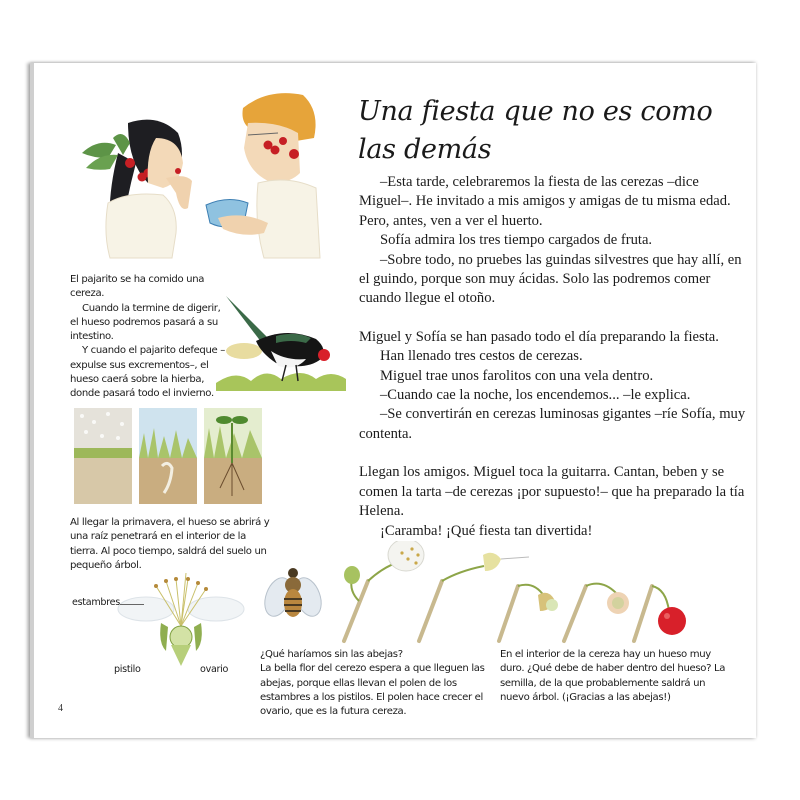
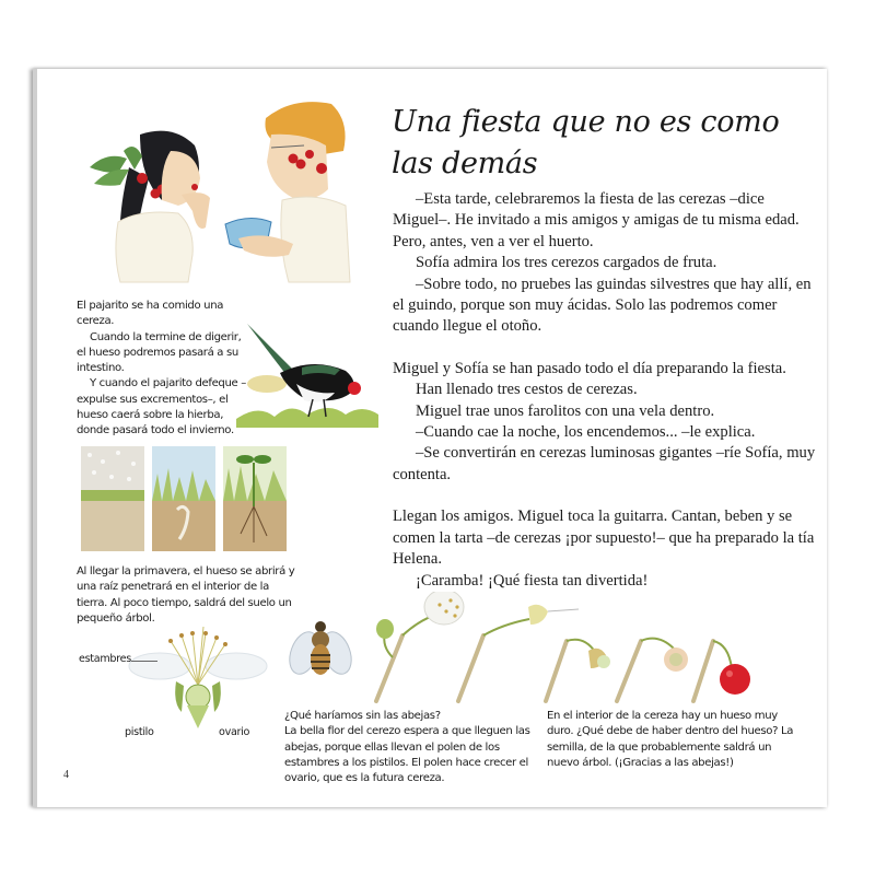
  El pajarito se ha comido una cereza.
  Cuando la termine de digerir, el hueso podremos pasará a su intestino.
  Y cuando el pajarito defeque –expulse sus excrementos–, el hueso caerá sobre la hierba, donde pasará todo el invierno.
  Al llegar la primavera, el hueso se abrirá y una raíz penetrará en el interior de la tierra. Al poco tiempo, saldrá del suelo un pequeño árbol.
  estambres
  pistilo
  ovario
  4
  Una fiesta que no es como las demás
  –Esta tarde, celebraremos la fiesta de las cerezas –dice Miguel–. He invitado a mis amigos y amigas de tu misma edad. Pero, antes, ven a ver el huerto.
- Sofía admira los tres tiempo cargados de fruta.
+ Sofía admira los tres cerezos cargados de fruta.
  –Sobre todo, no pruebes las guindas silvestres que hay allí, en el guindo, porque son muy ácidas. Solo las podremos comer cuando llegue el otoño.
  Miguel y Sofía se han pasado todo el día preparando la fiesta.
  Han llenado tres cestos de cerezas.
  Miguel trae unos farolitos con una vela dentro.
  –Cuando cae la noche, los encendemos... –le explica.
  –Se convertirán en cerezas luminosas gigantes –ríe Sofía, muy contenta.
  Llegan los amigos. Miguel toca la guitarra. Cantan, beben y se comen la tarta –de cerezas ¡por supuesto!– que ha preparado la tía Helena.
  ¡Caramba! ¡Qué fiesta tan divertida!
  ¿Qué haríamos sin las abejas?
  La bella flor del cerezo espera a que lleguen las abejas, porque ellas llevan el polen de los estambres a los pistilos. El polen hace crecer el ovario, que es la futura cereza.
  En el interior de la cereza hay un hueso muy duro. ¿Qué debe de haber dentro del hueso? La semilla, de la que probablemente saldrá un nuevo árbol. (¡Gracias a las abejas!)
